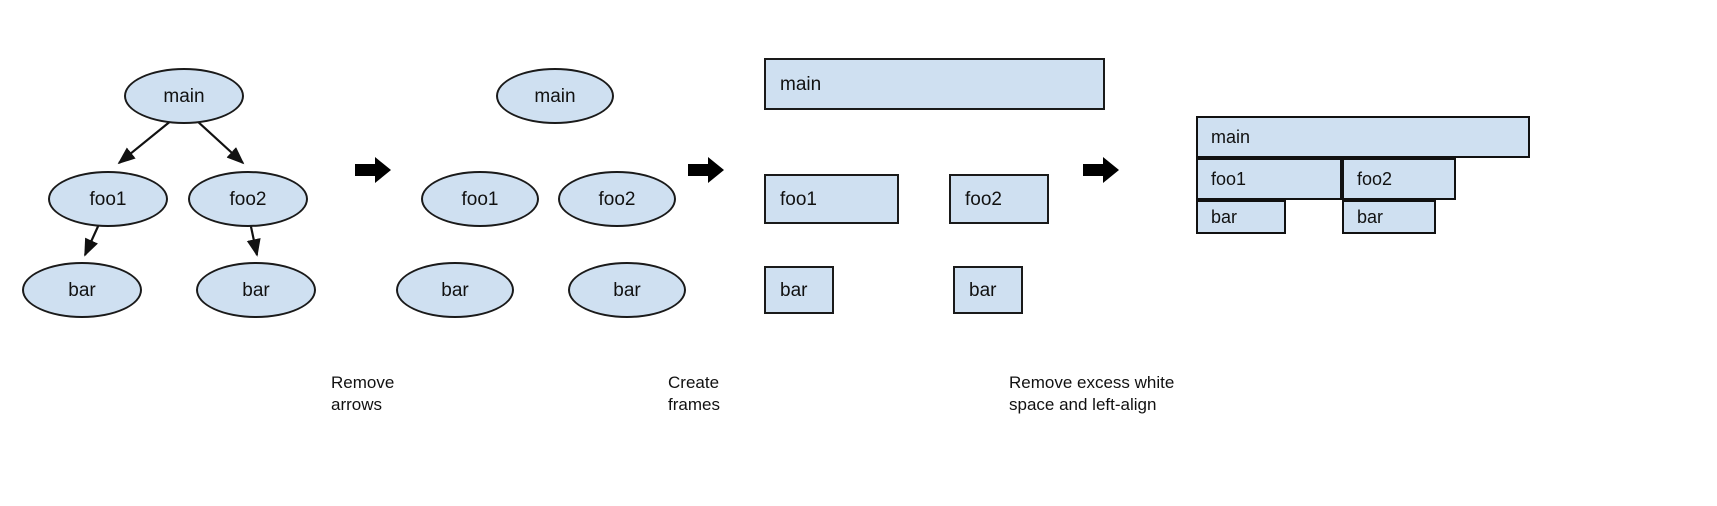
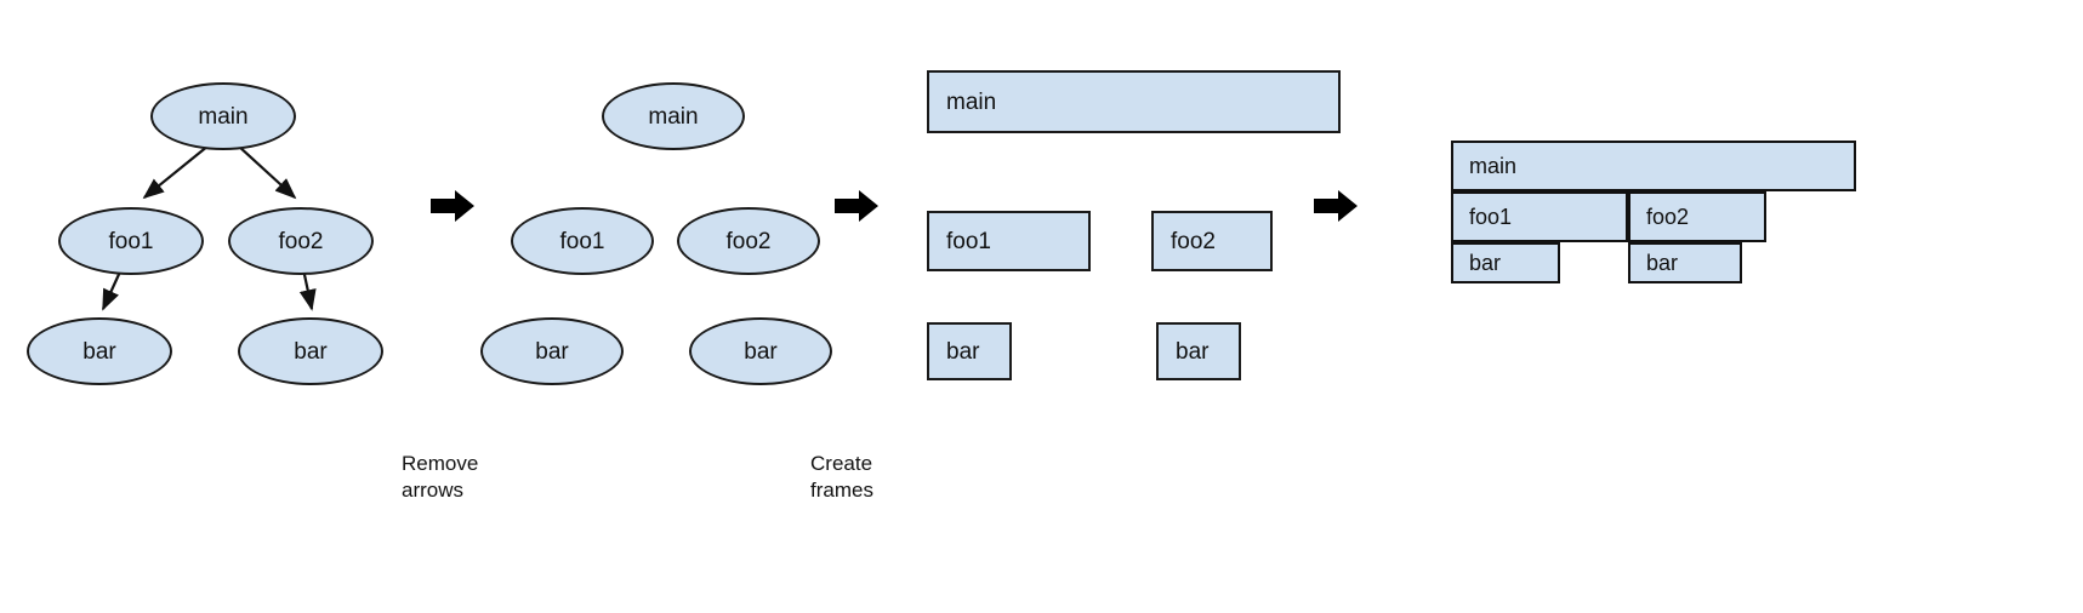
  main
  foo1
  foo2
  bar
  bar
  main
  foo1
  foo2
  bar
  bar
  main
  foo1
  foo2
  bar
  bar
  main
  foo1
  foo2
  bar
  bar
  Remove
  arrows
  Create
  frames
- Remove excess white
- space and left-align
